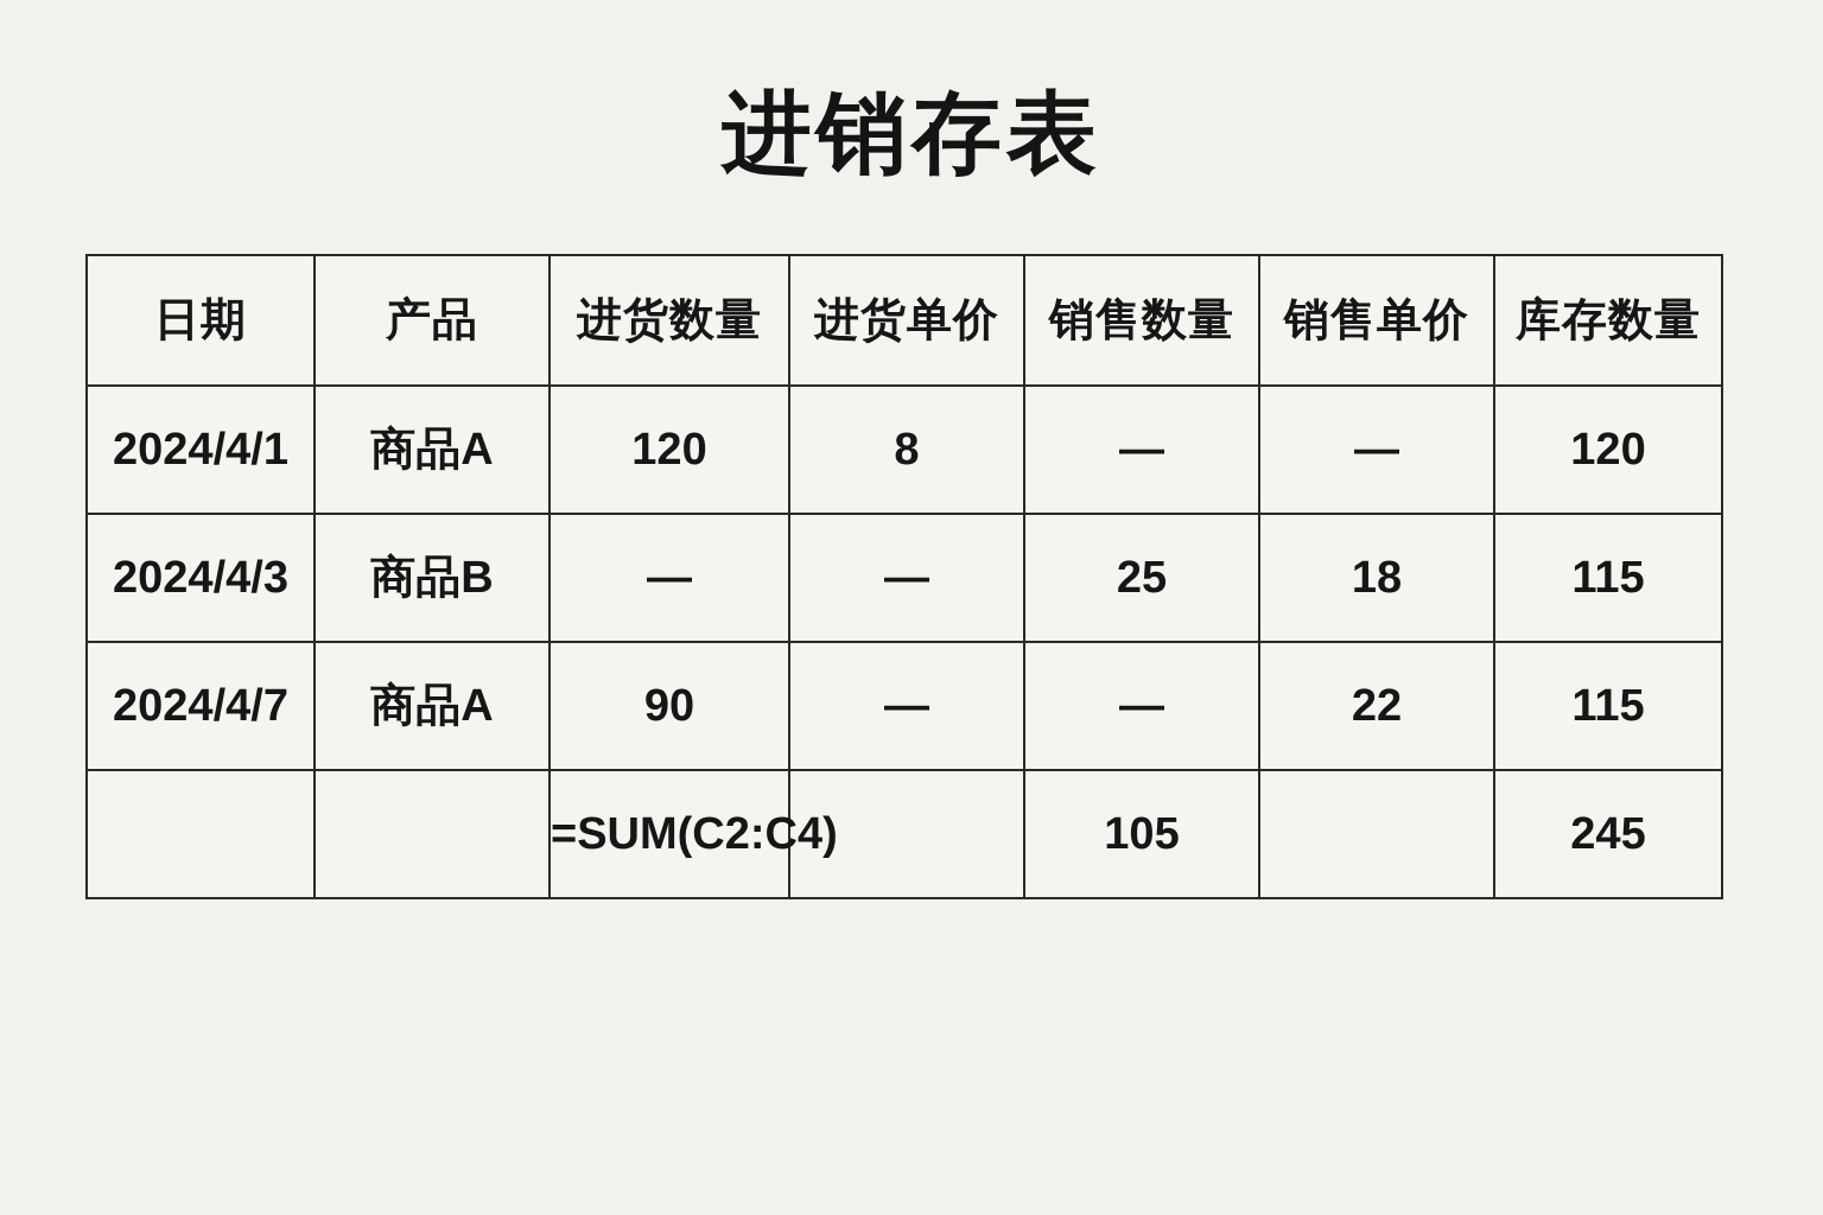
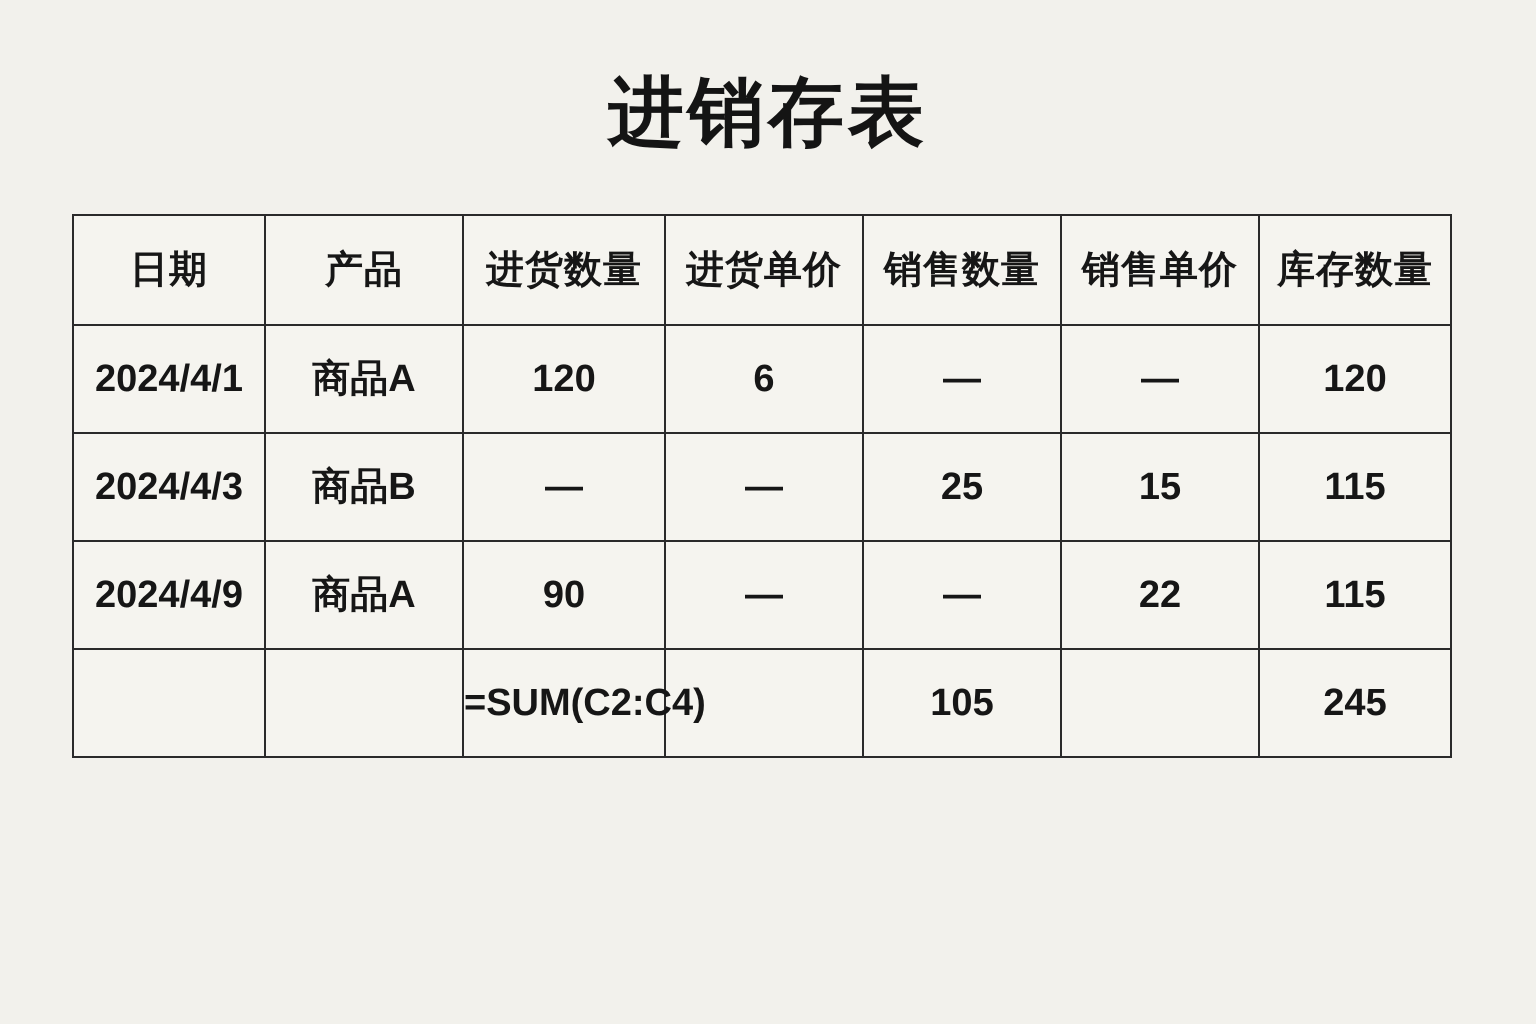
  进销存表
  日期	产品	进货数量	进货单价	销售数量	销售单价	库存数量
- 2024/4/1	商品A	120	8	—	—	120
+ 2024/4/1	商品A	120	6	—	—	120
- 2024/4/3	商品B	—	—	25	18	115
+ 2024/4/3	商品B	—	—	25	15	115
- 2024/4/7	商品A	90	—	—	22	115
+ 2024/4/9	商品A	90	—	—	22	115
  		=SUM(C2:C4)		105		245
